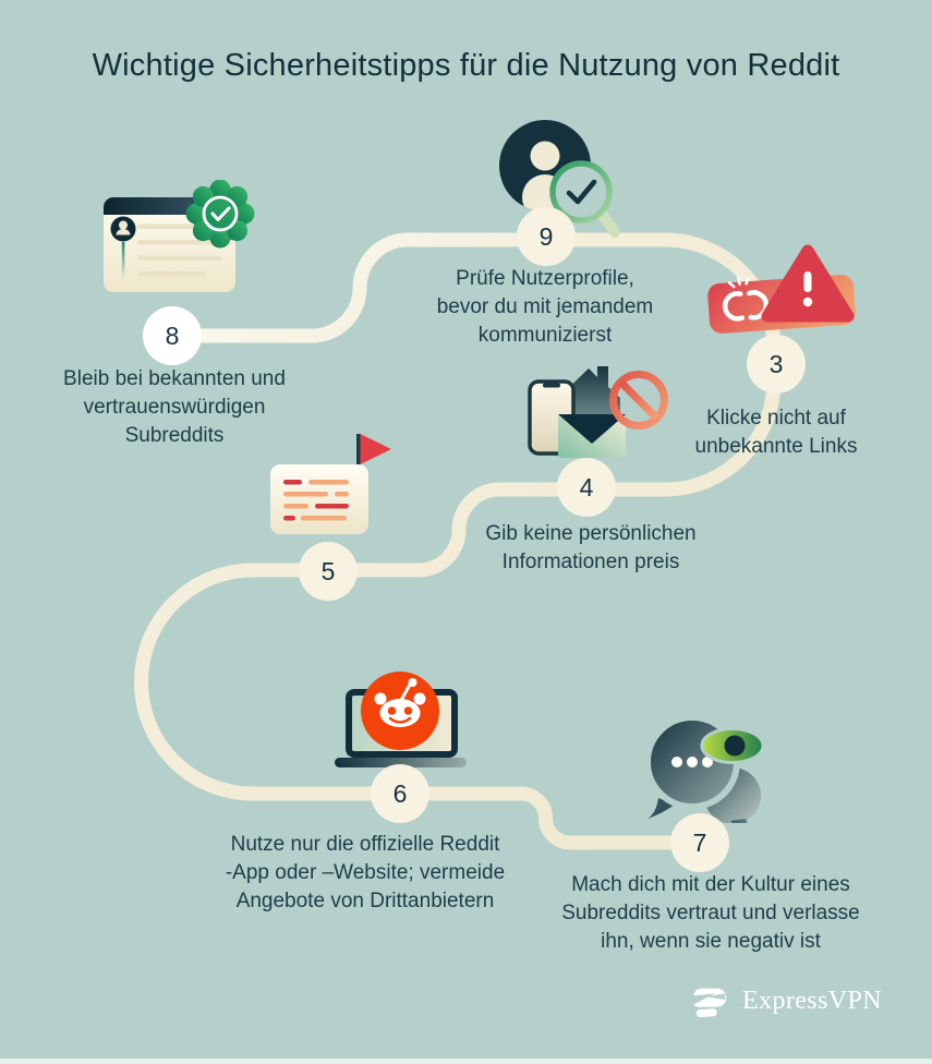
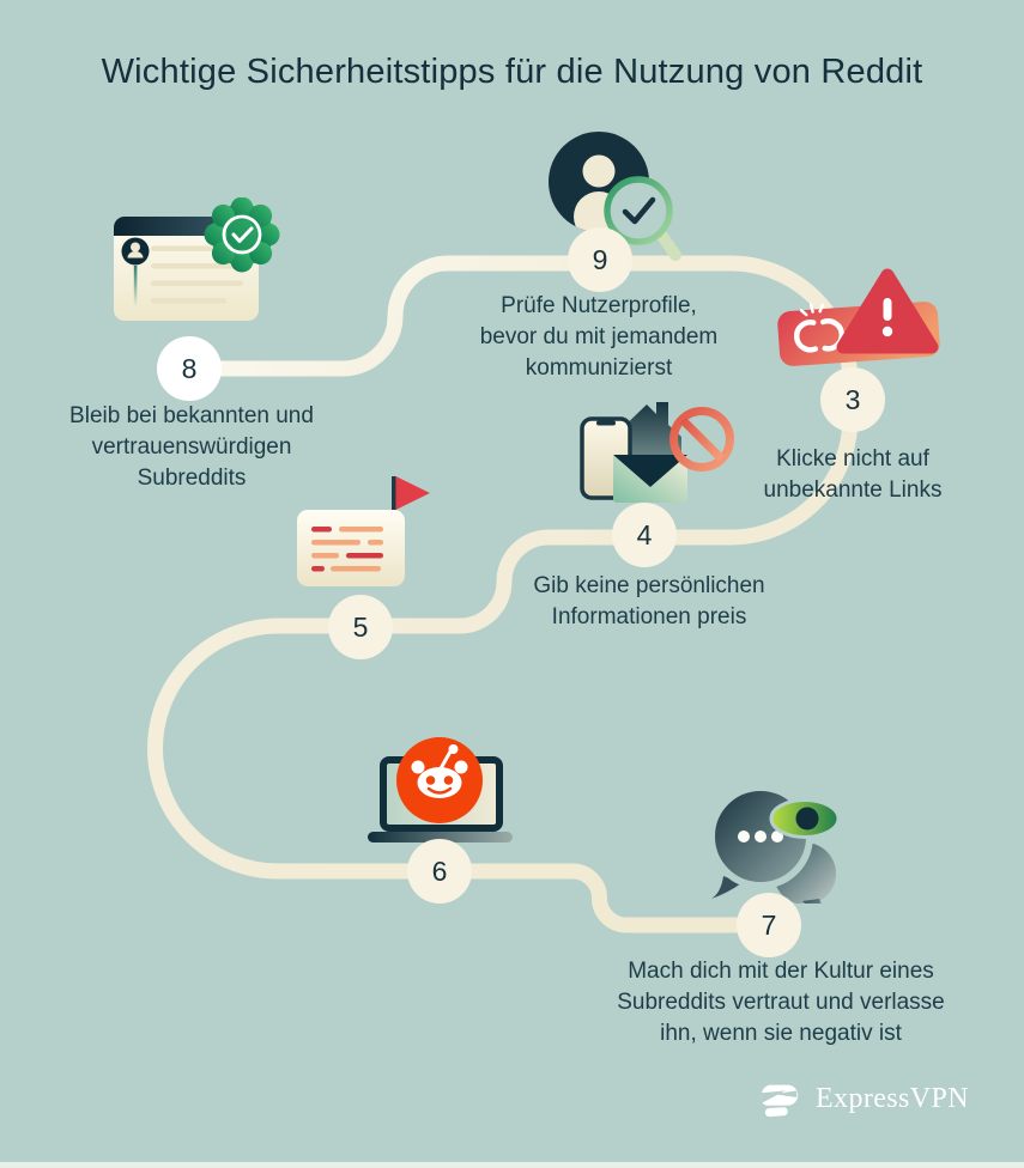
  Wichtige Sicherheitstipps für die Nutzung von Reddit
  8
  9
  3
  4
  5
  6
  7
  Bleib bei bekannten und
  vertrauenswürdigen
  Subreddits
  Prüfe Nutzerprofile,
  bevor du mit jemandem
  kommunizierst
  Klicke nicht auf
  unbekannte Links
  Gib keine persönlichen
  Informationen preis
- Nutze nur die offizielle Reddit
- -App oder –Website; vermeide
- Angebote von Drittanbietern
  Mach dich mit der Kultur eines
  Subreddits vertraut und verlasse
  ihn, wenn sie negativ ist
  ExpressVPN
